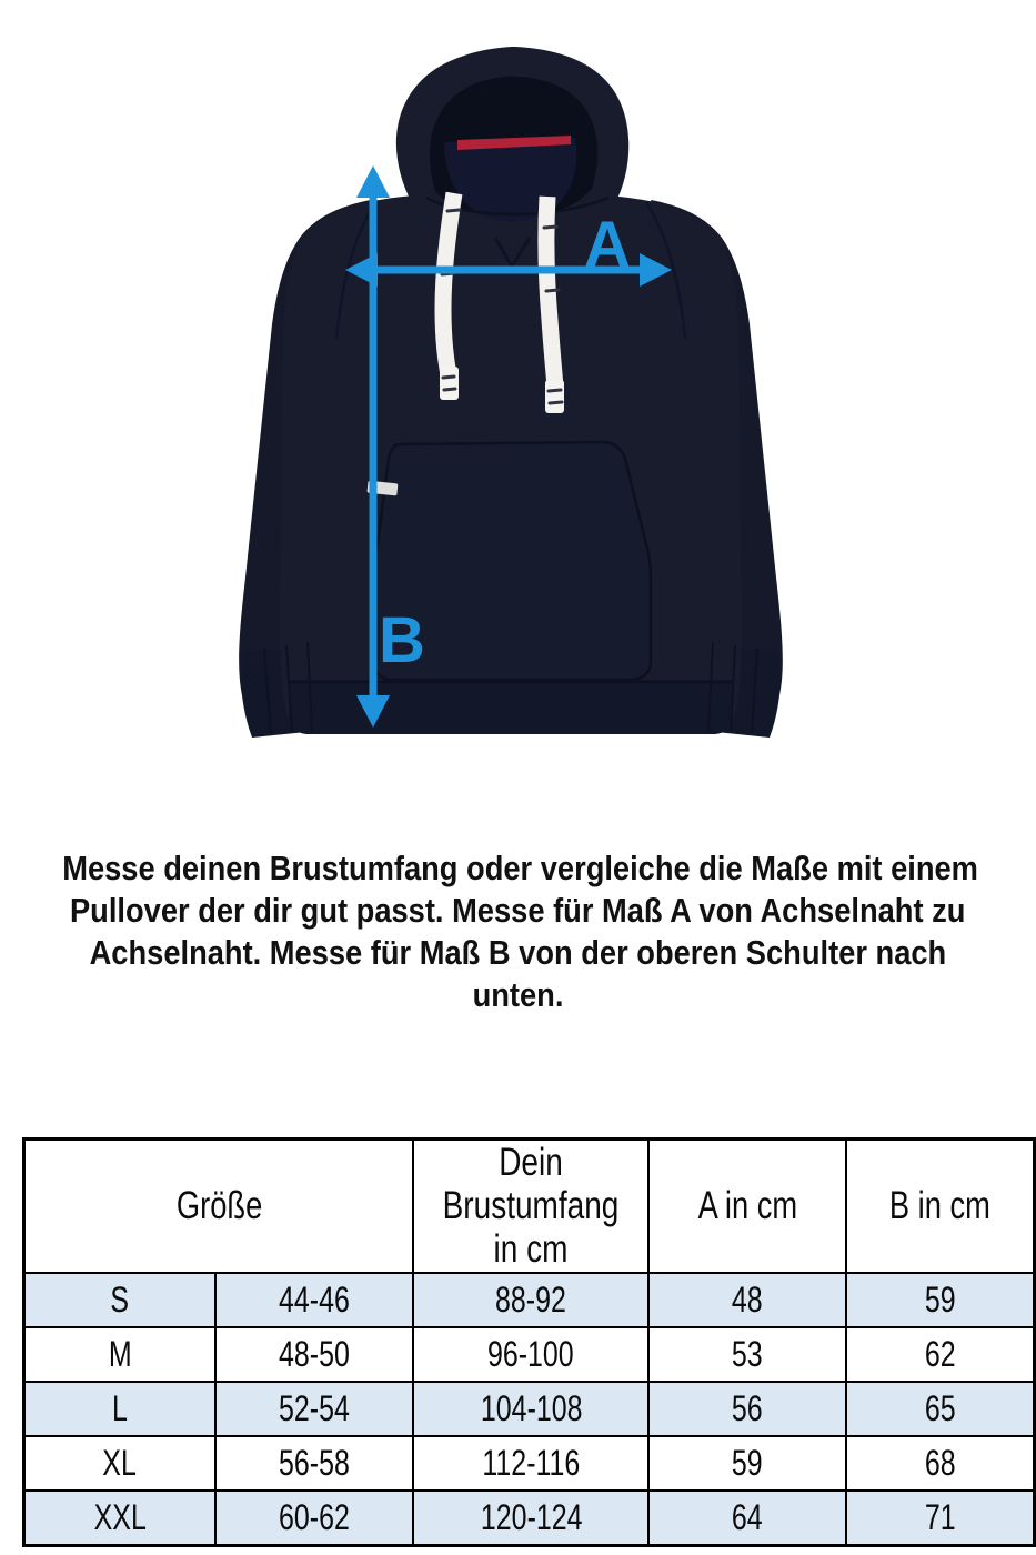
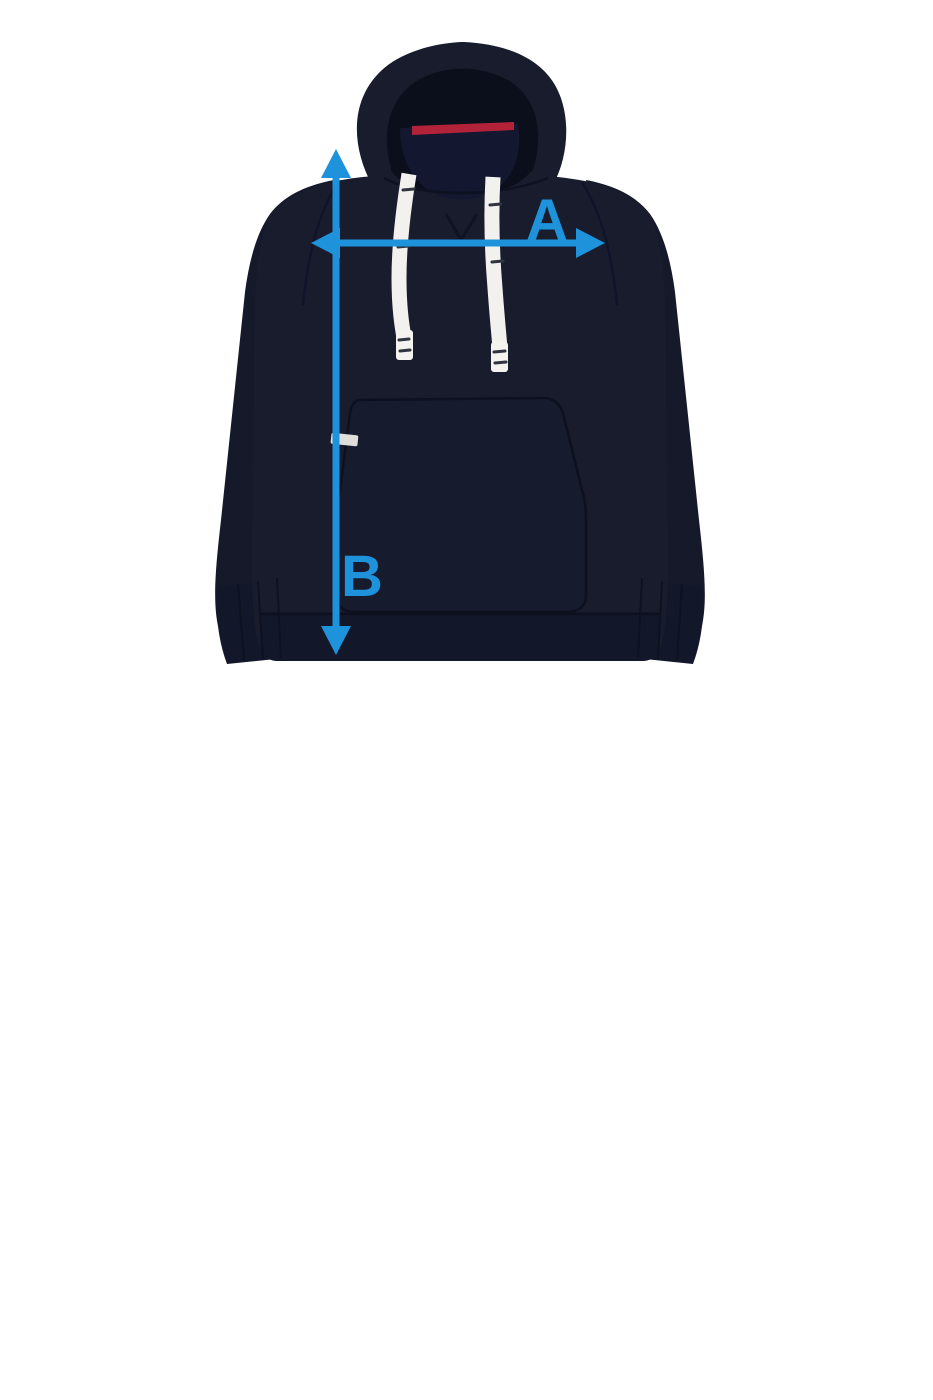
  A
  B
- Messe deinen Brustumfang oder vergleiche die Maße mit einem
- Pullover der dir gut passt. Messe für Maß A von Achselnaht zu
- Achselnaht. Messe für Maß B von der oberen Schulter nach
- unten.
- Größe	Dein Brustumfang in cm	A in cm	B in cm
- S	44-46	88-92	48	59
- M	48-50	96-100	53	62
- L	52-54	104-108	56	65
- XL	56-58	112-116	59	68
- XXL	60-62	120-124	64	71
